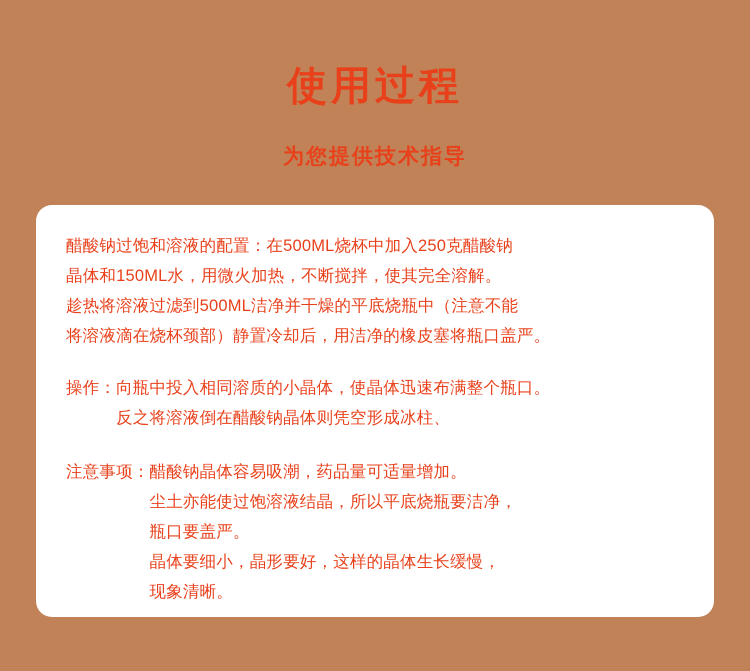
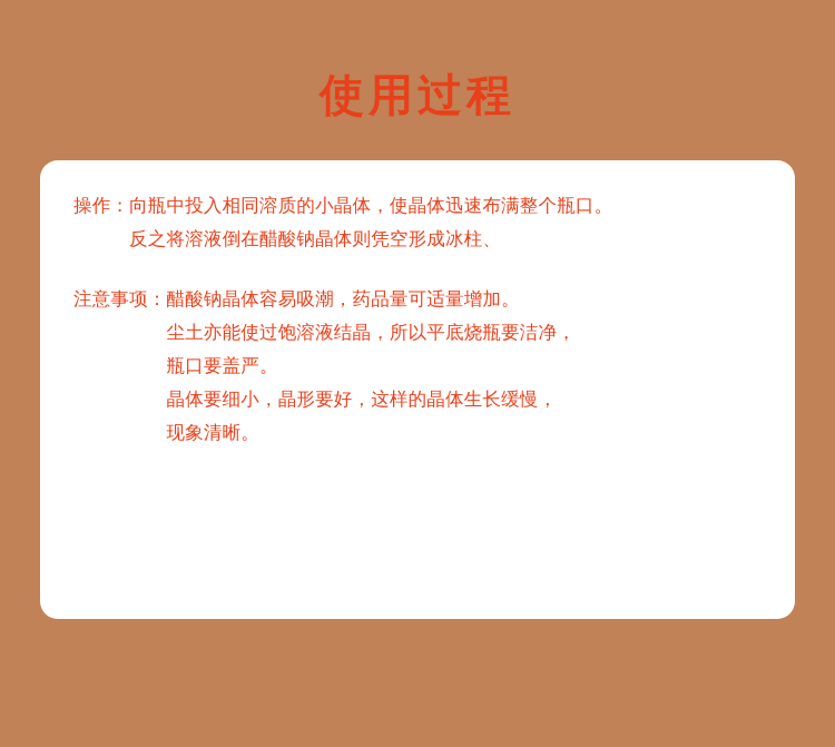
  使用过程
- 为您提供技术指导
- 醋酸钠过饱和溶液的配置：在500ML烧杯中加入250克醋酸钠
- 晶体和150ML水，用微火加热，不断搅拌，使其完全溶解。
- 趁热将溶液过滤到500ML洁净并干燥的平底烧瓶中（注意不能
- 将溶液滴在烧杯颈部）静置冷却后，用洁净的橡皮塞将瓶口盖严。
  操作：向瓶中投入相同溶质的小晶体，使晶体迅速布满整个瓶口。
  反之将溶液倒在醋酸钠晶体则凭空形成冰柱、
  注意事项：醋酸钠晶体容易吸潮，药品量可适量增加。
  尘土亦能使过饱溶液结晶，所以平底烧瓶要洁净，
  瓶口要盖严。
  晶体要细小，晶形要好，这样的晶体生长缓慢，
  现象清晰。
